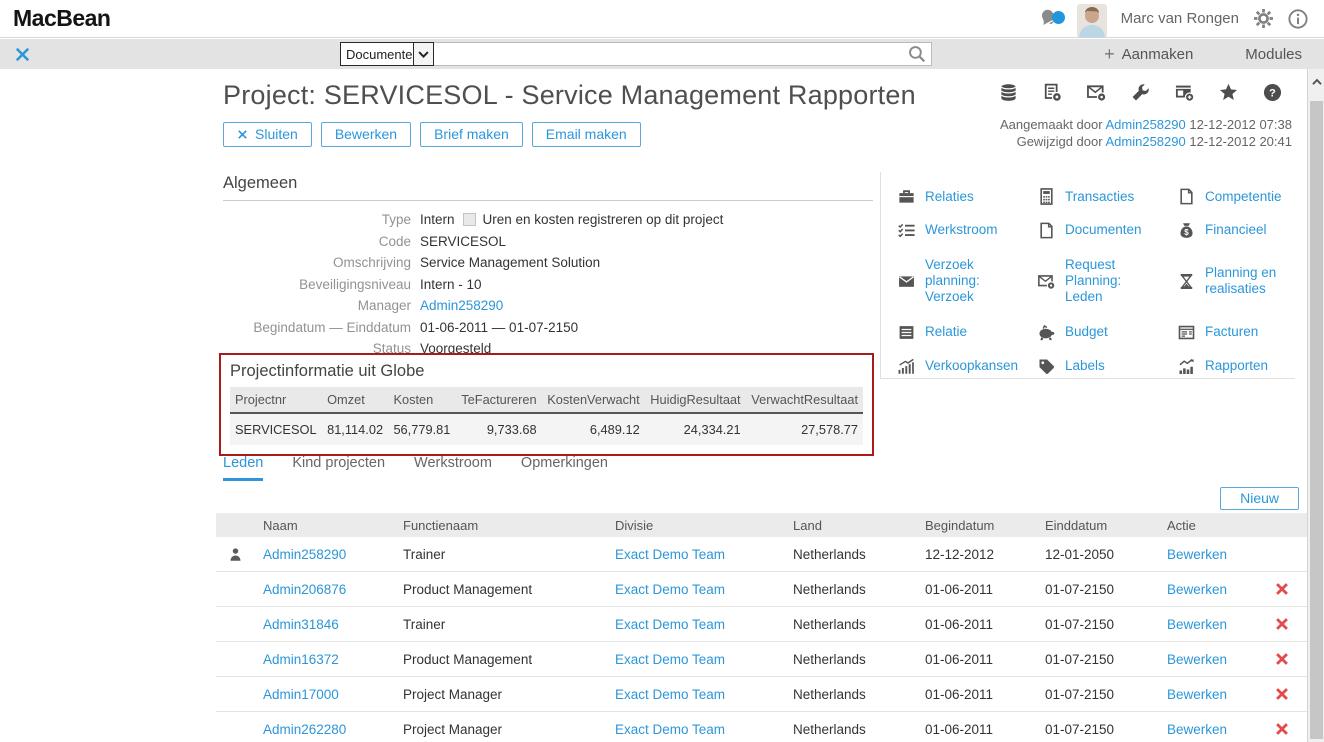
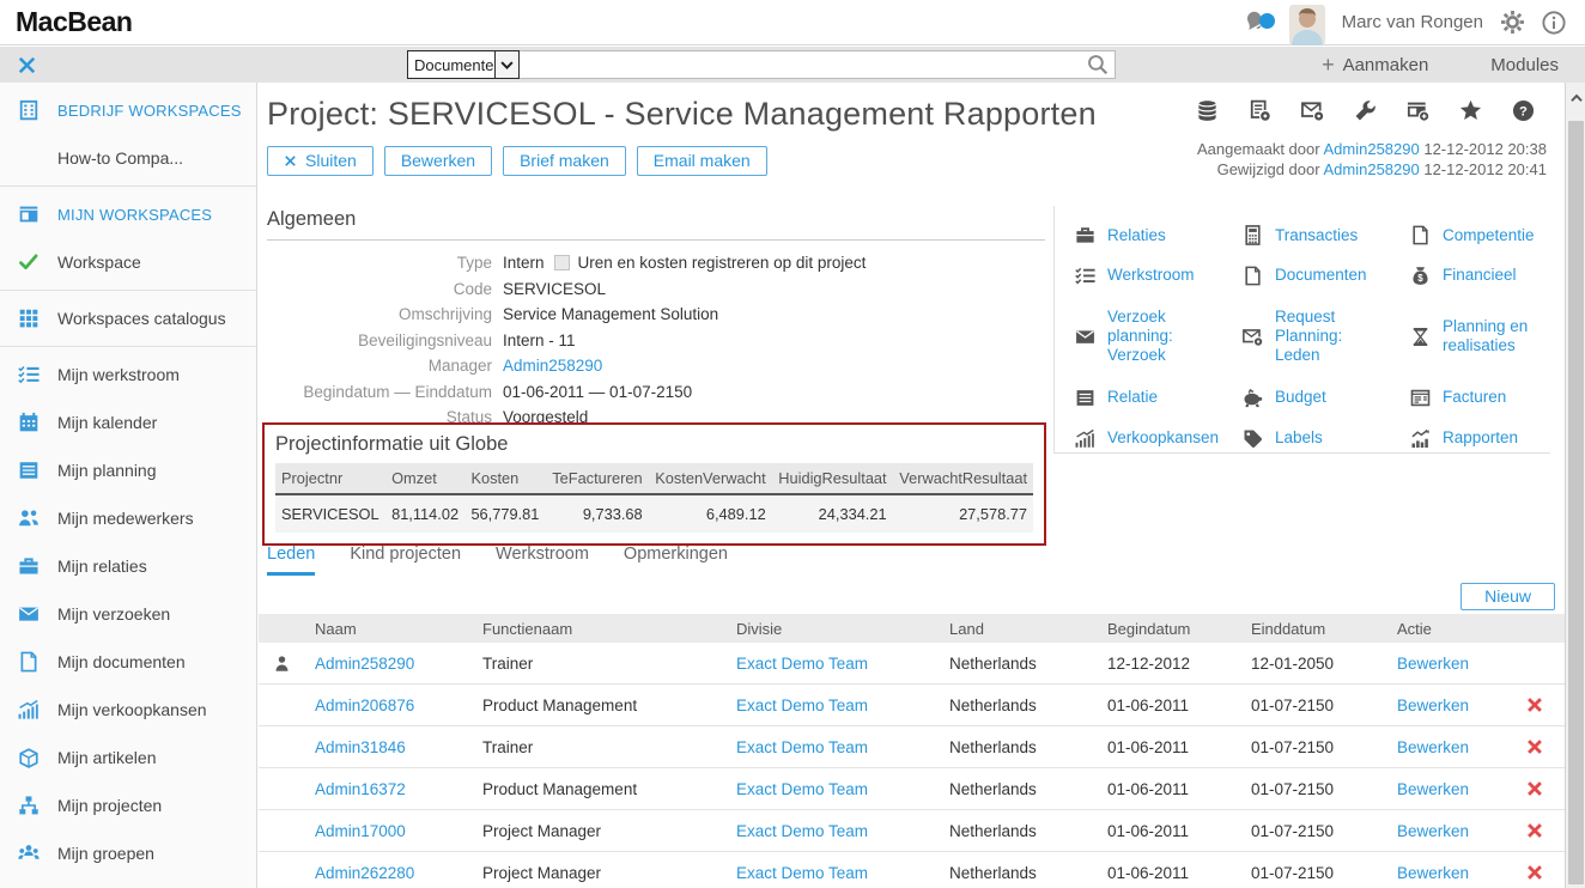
  MacBean
  Marc van Rongen
  Documente
  +
  Aanmaken
  Modules
+ BEDRIJF WORKSPACES
+ How-to Compa...
+ MIJN WORKSPACES
+ Workspace
+ Workspaces catalogus
+ Mijn werkstroom
+ Mijn kalender
+ Mijn planning
+ Mijn medewerkers
+ Mijn relaties
+ Mijn verzoeken
+ Mijn documenten
+ Mijn verkoopkansen
+ Mijn artikelen
+ Mijn projecten
+ Mijn groepen
  Project: SERVICESOL - Service Management Rapporten
  Sluiten
  Bewerken
  Brief maken
  Email maken
  ?
- Aangemaakt door Admin258290 12-12-2012 07:38
+ Aangemaakt door Admin258290 12-12-2012 20:38
  Gewijzigd door Admin258290 12-12-2012 20:41
  Algemeen
  Type
  Intern
  Uren en kosten registreren op dit project
  Code
  SERVICESOL
  Omschrijving
  Service Management Solution
  Beveiligingsniveau
- Intern - 10
+ Intern - 11
  Manager
  Admin258290
  Begindatum — Einddatum
  01-06-2011 — 01-07-2150
  Status
  Voorgesteld
  Relaties
  Transacties
  Competentie
  Werkstroom
  Documenten
  $
  Financieel
  Verzoek planning: Verzoek
  Request Planning: Leden
  Planning en realisaties
  Relatie
  Budget
  Facturen
  Verkoopkansen
  Labels
  Rapporten
  Projectinformatie uit Globe
  Projectnr	Omzet	Kosten	TeFactureren	KostenVerwacht	HuidigResultaat	VerwachtResultaat
  SERVICESOL	81,114.02	56,779.81	9,733.68	6,489.12	24,334.21	27,578.77
  Leden
  Kind projecten
  Werkstroom
  Opmerkingen
  Nieuw
  Naam
  Functienaam
  Divisie
  Land
  Begindatum
  Einddatum
  Actie
  Admin258290
  Trainer
  Exact Demo Team
  Netherlands
  12-12-2012
  12-01-2050
  Bewerken
  Admin206876
  Product Management
  Exact Demo Team
  Netherlands
  01-06-2011
  01-07-2150
  Bewerken
  Admin31846
  Trainer
  Exact Demo Team
  Netherlands
  01-06-2011
  01-07-2150
  Bewerken
  Admin16372
  Product Management
  Exact Demo Team
  Netherlands
  01-06-2011
  01-07-2150
  Bewerken
  Admin17000
  Project Manager
  Exact Demo Team
  Netherlands
  01-06-2011
  01-07-2150
  Bewerken
  Admin262280
  Project Manager
  Exact Demo Team
  Netherlands
  01-06-2011
  01-07-2150
  Bewerken
